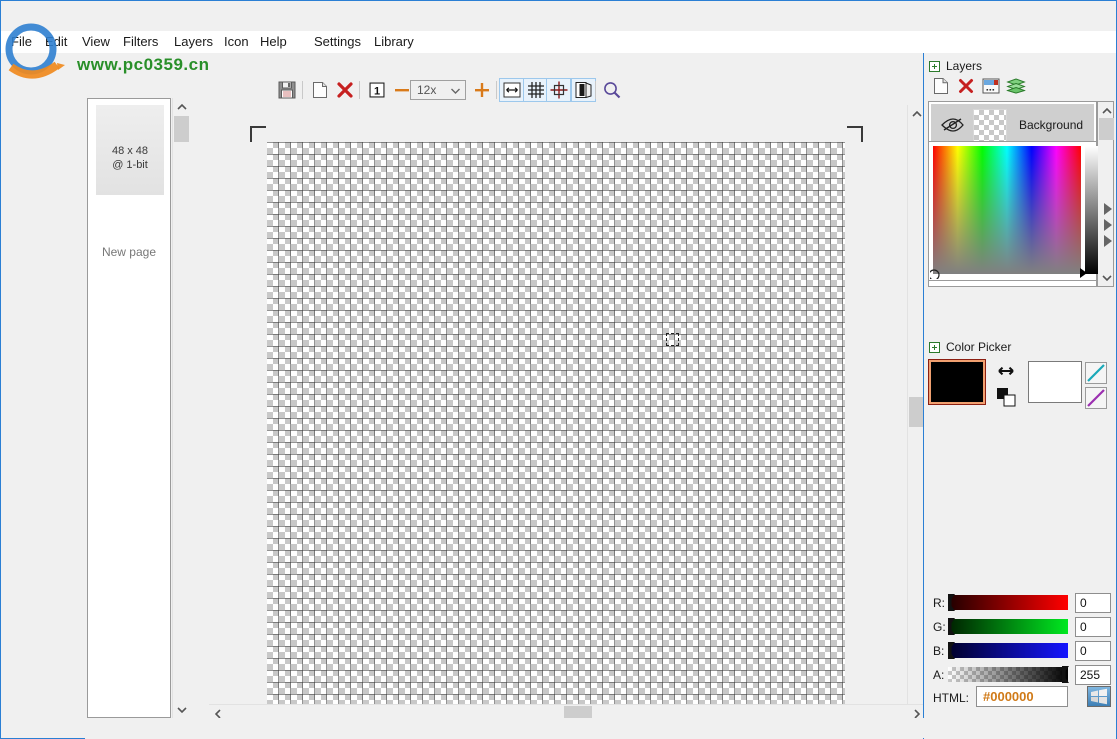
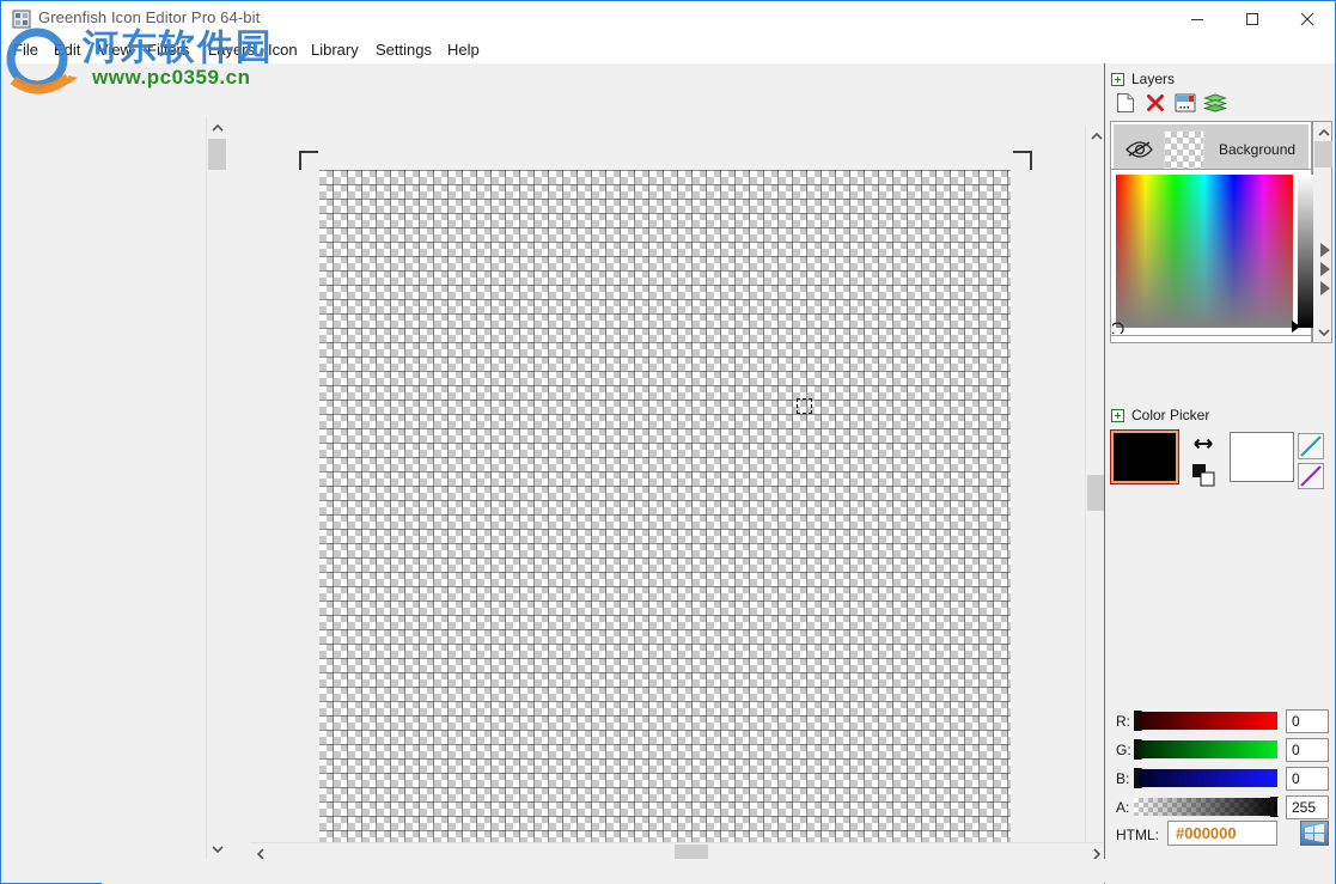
+ Greenfish Icon Editor Pro 64-bit
  File
  dit
  View
  Filters
  Layers
  Icon
- Help
+ Library
  Settings
- Library
+ Help
- 48 x 48
- @ 1-bit
- New page
- 1
- 12x
  Layers
  Background
  Color Picker
  R:
  0
  G:
  0
  B:
  0
  A:
  255
  HTML:
  #000000
+ 河东软件园
  www.pc0359.cn
